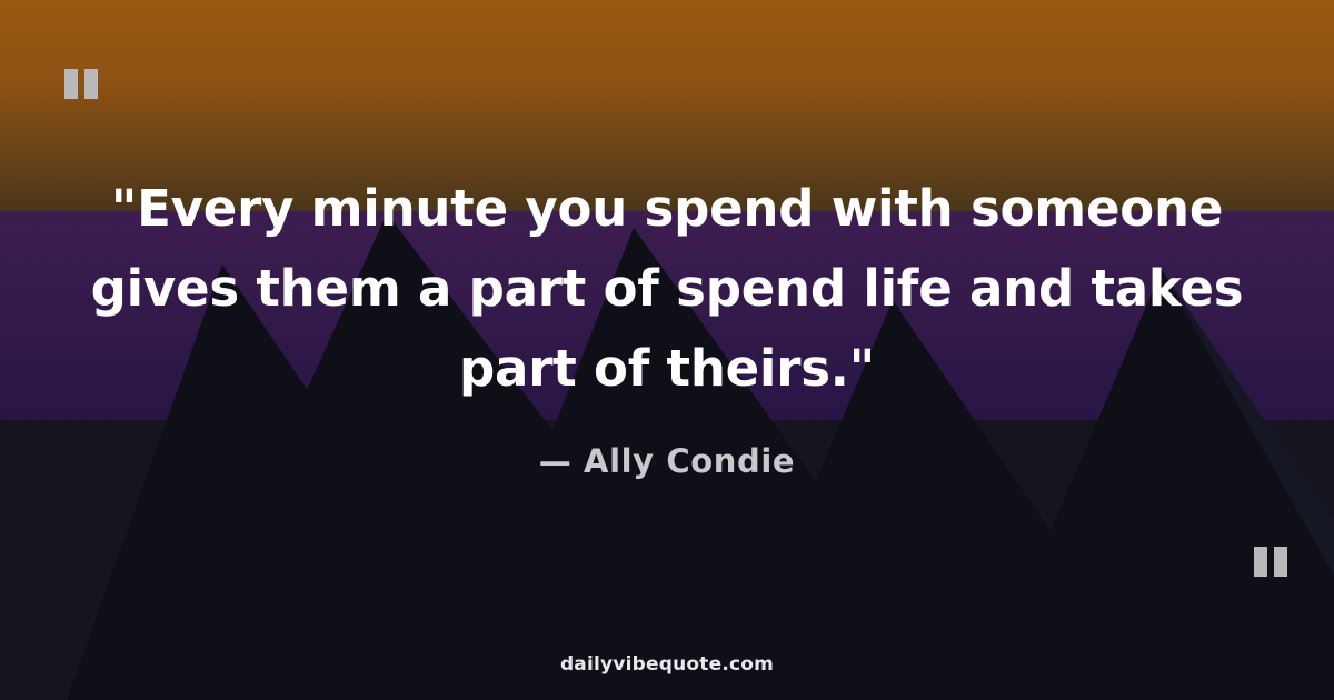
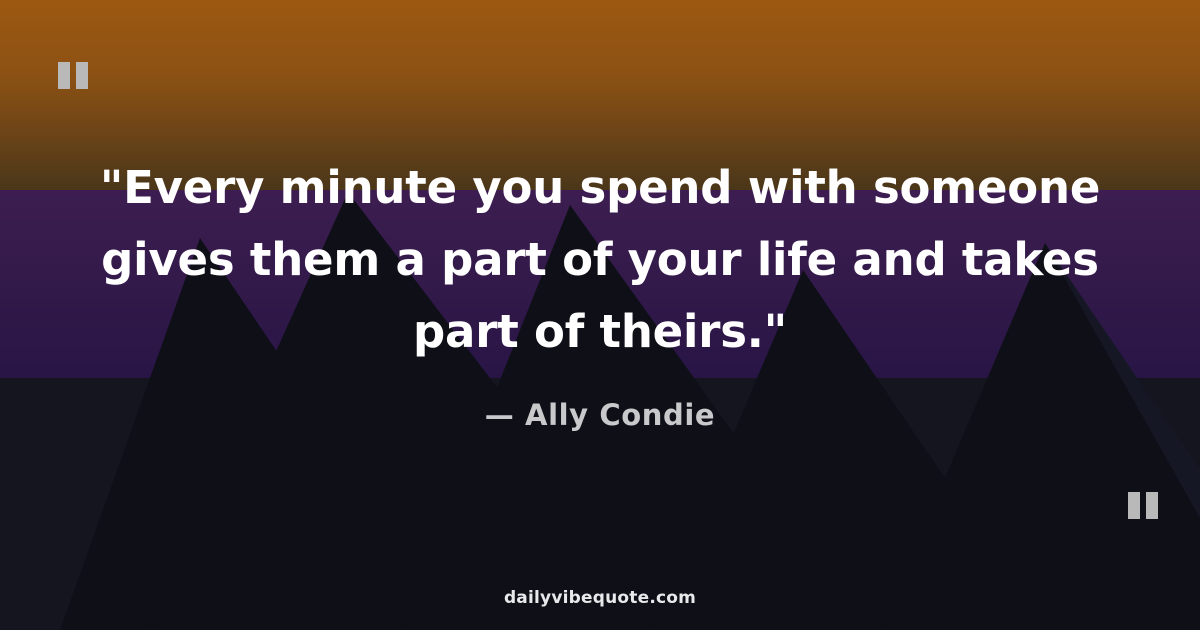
- "Every minute you spend with someone gives them a part of spend life and takes part of theirs."
+ "Every minute you spend with someone gives them a part of your life and takes part of theirs."
  — Ally Condie
  dailyvibequote.com
